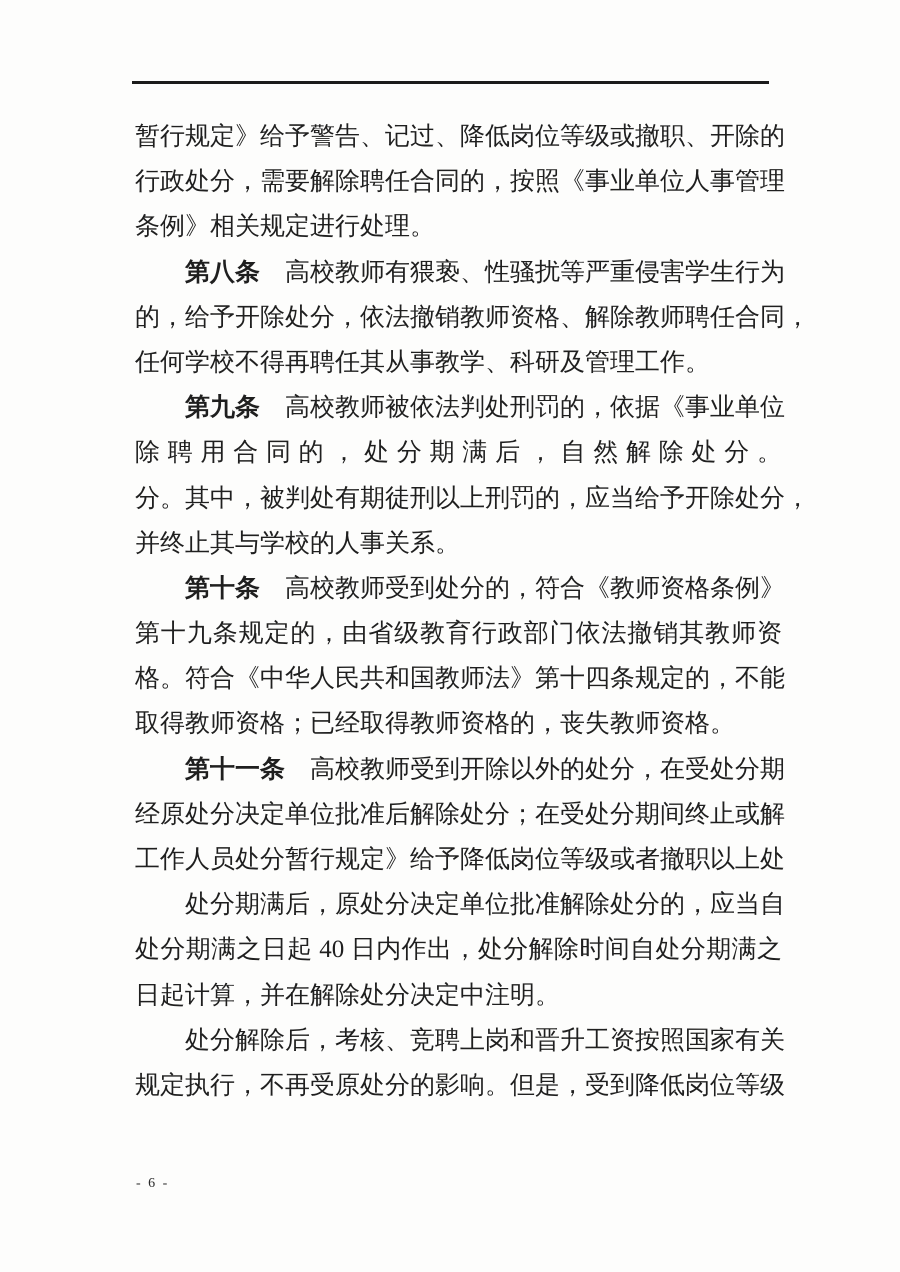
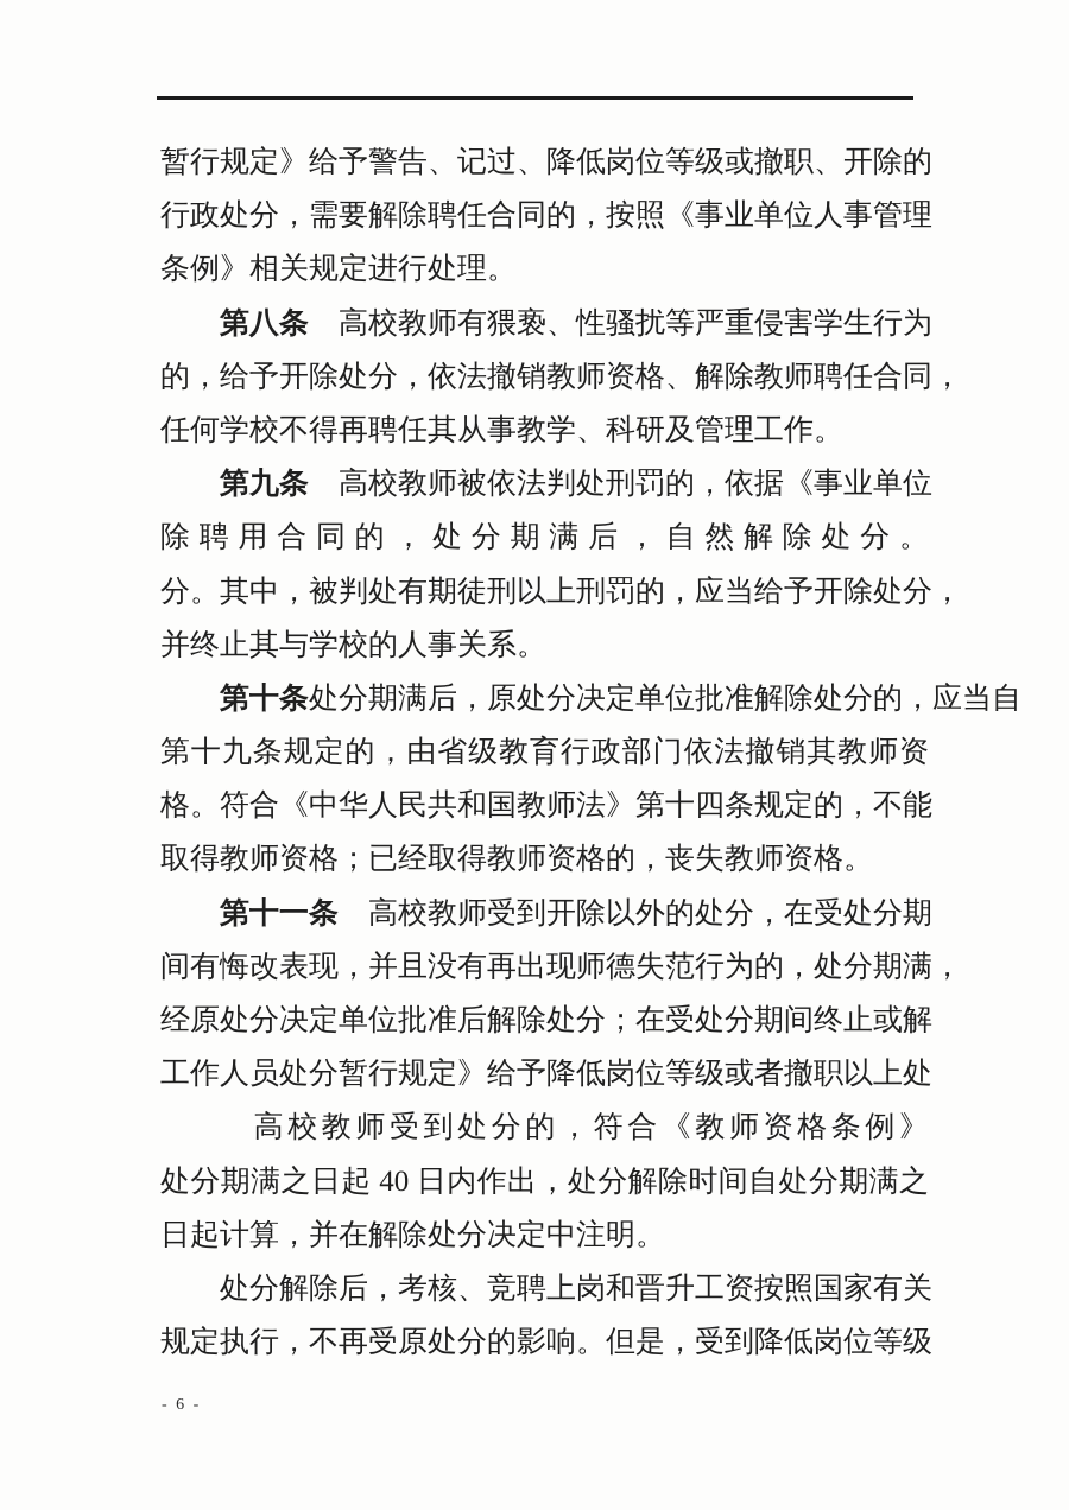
  暂行规定》给予警告、记过、降低岗位等级或撤职、开除的
  行政处分，需要解除聘任合同的，按照《事业单位人事管理
  条例》相关规定进行处理。
  第八条 高校教师有猥亵、性骚扰等严重侵害学生行为
  的，给予开除处分，依法撤销教师资格、解除教师聘任合同，
  任何学校不得再聘任其从事教学、科研及管理工作。
  第九条 高校教师被依法判处刑罚的，依据《事业单位
  除聘用合同的，处分期满后，自然解除处分。
  分。其中，被判处有期徒刑以上刑罚的，应当给予开除处分，
  并终止其与学校的人事关系。
- 第十条 高校教师受到处分的，符合《教师资格条例》
+ 第十条处分期满后，原处分决定单位批准解除处分的，应当自
  第十九条规定的，由省级教育行政部门依法撤销其教师资
  格。符合《中华人民共和国教师法》第十四条规定的，不能
  取得教师资格；已经取得教师资格的，丧失教师资格。
  第十一条 高校教师受到开除以外的处分，在受处分期
+ 间有悔改表现，并且没有再出现师德失范行为的，处分期满，
  经原处分决定单位批准后解除处分；在受处分期间终止或解
  工作人员处分暂行规定》给予降低岗位等级或者撤职以上处
- 处分期满后，原处分决定单位批准解除处分的，应当自
+ 高校教师受到处分的，符合《教师资格条例》
  处分期满之日起 40 日内作出，处分解除时间自处分期满之
  日起计算，并在解除处分决定中注明。
  处分解除后，考核、竞聘上岗和晋升工资按照国家有关
  规定执行，不再受原处分的影响。但是，受到降低岗位等级
  - 6 -
